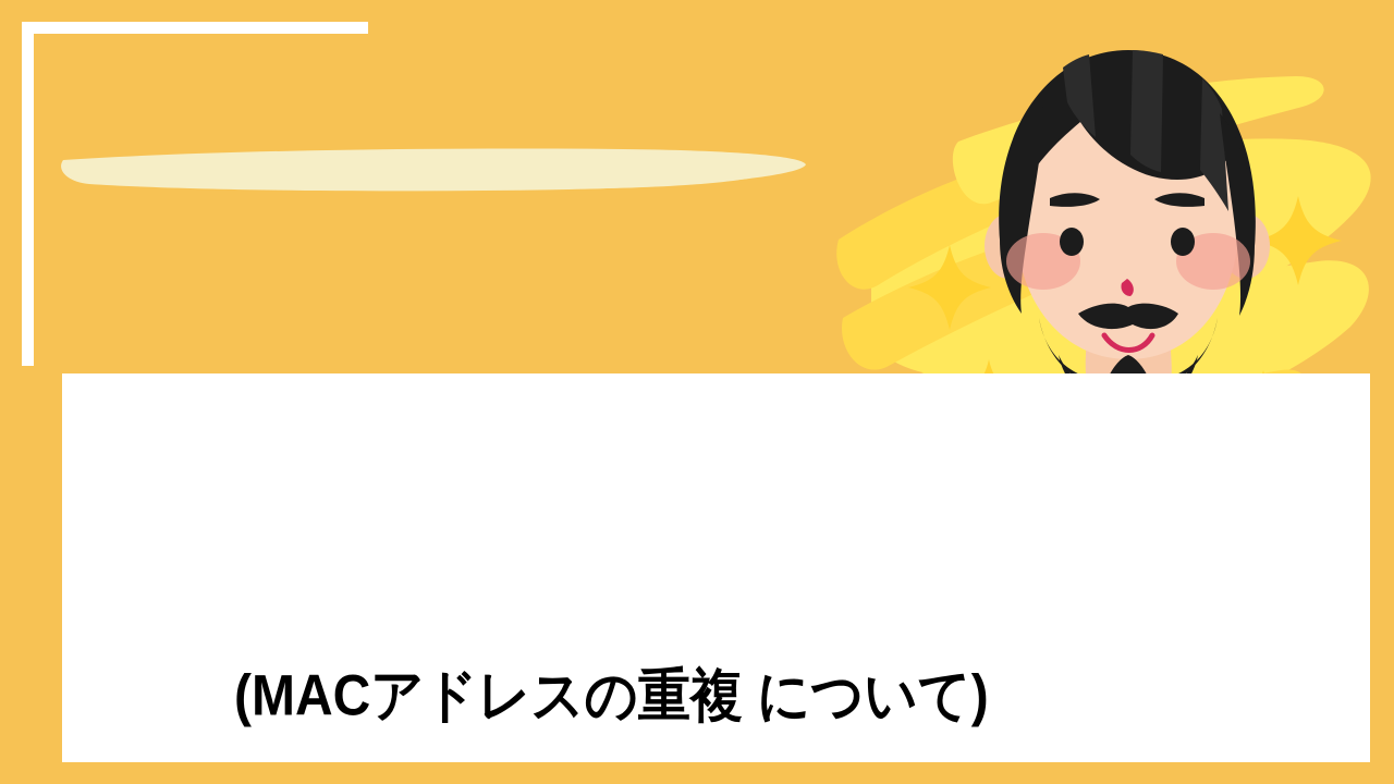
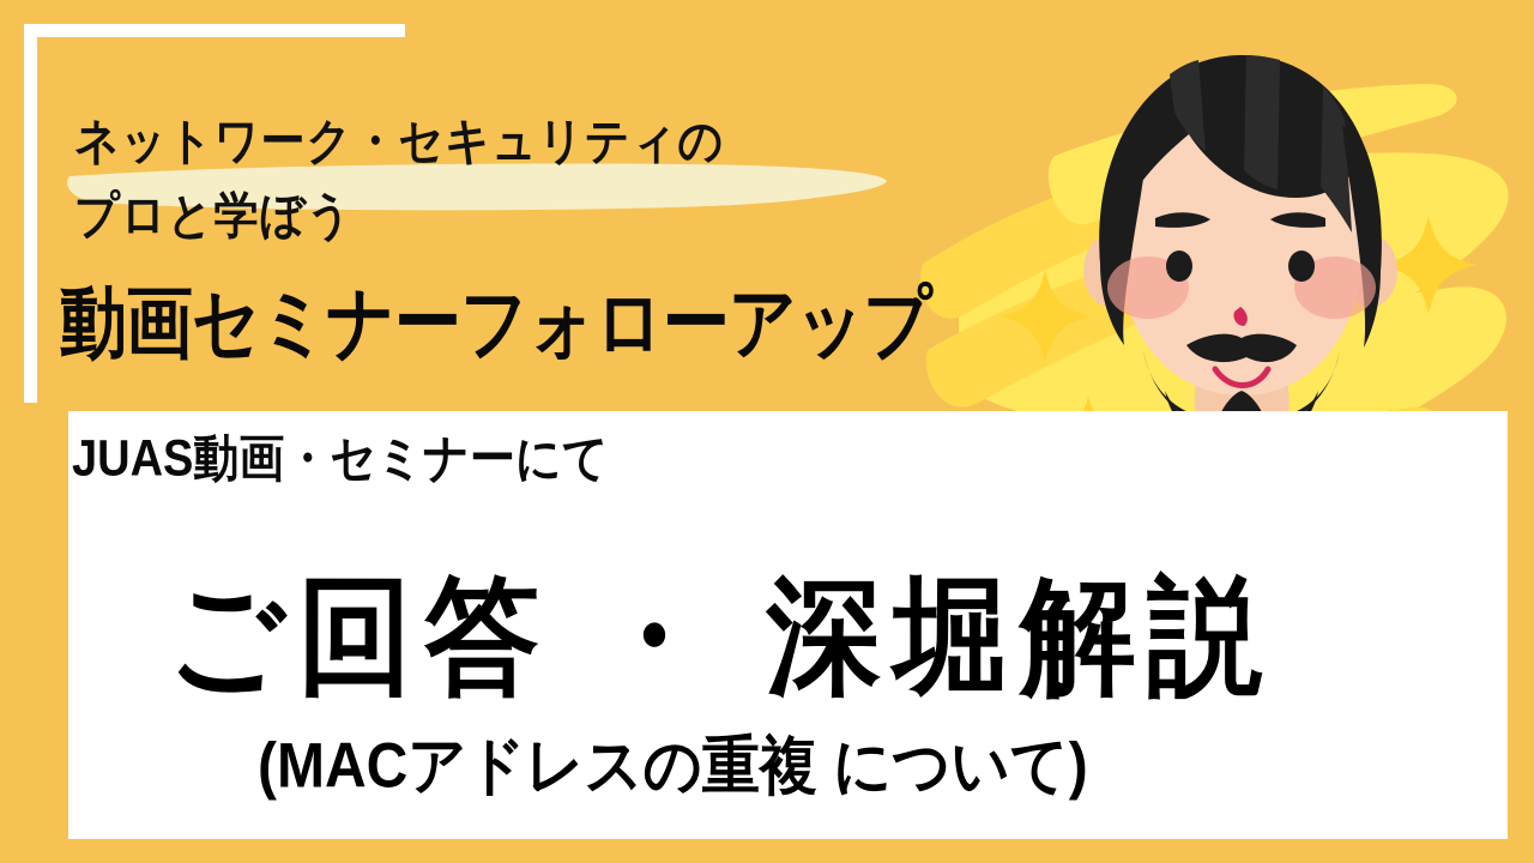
+ ネットワーク・セキュリティの
+ プロと学ぼう
+ 動画セミナーフォローアップ
+ JUAS動画・セミナーにて
+ ご回答 ・ 深堀解説
  (MACアドレスの重複 について)
